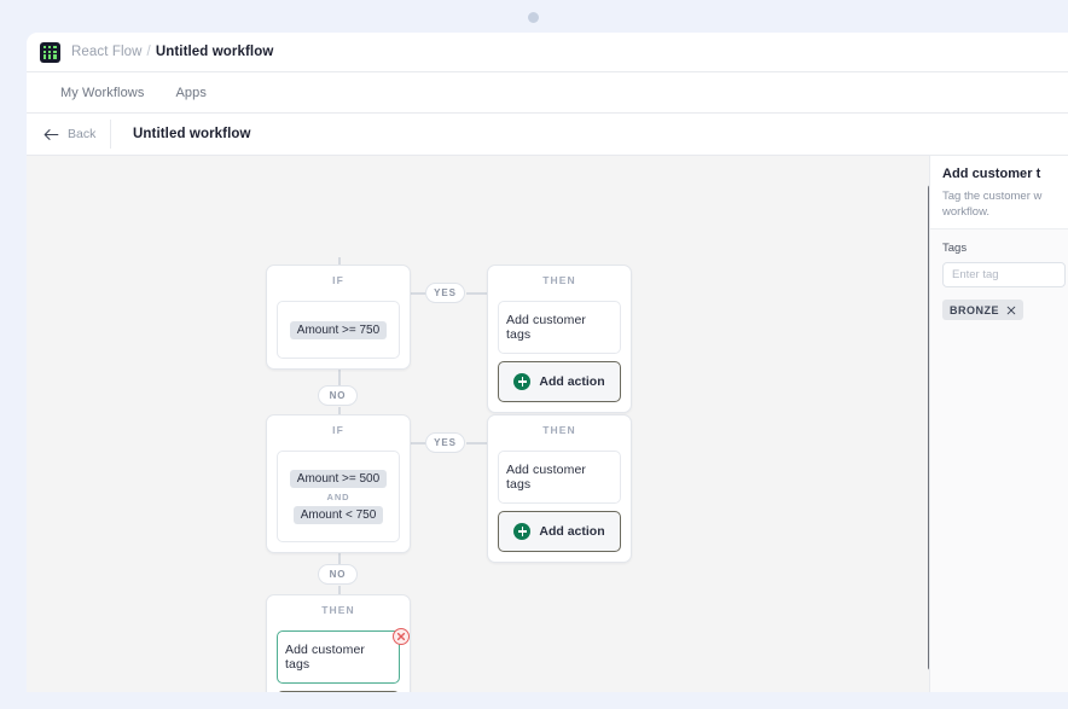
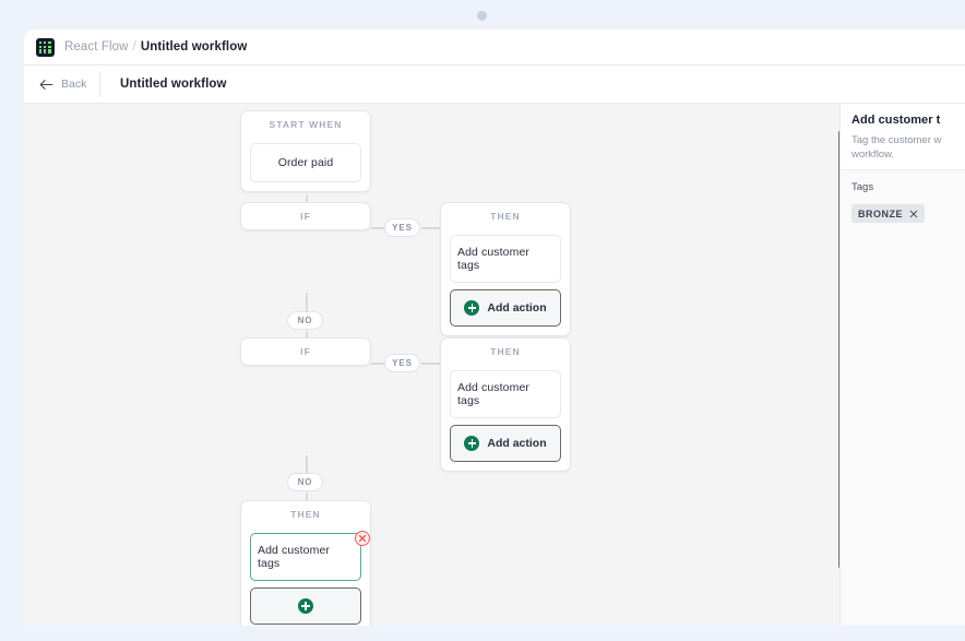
  React Flow
  /
  Untitled workflow
- My Workflows
- Apps
  Back
  Untitled workflow
+ START WHEN
+ Order paid
  IF
- Amount >= 750
  YES
  NO
  THEN
  Add customer tags
  Add action
  IF
- Amount >= 500
- AND
- Amount < 750
  YES
  NO
  THEN
  Add customer tags
  Add action
  THEN
  Add customer tags
  Add customer t
  Tag the customer w workflow.
  Tags
- Enter tag
  BRONZE
